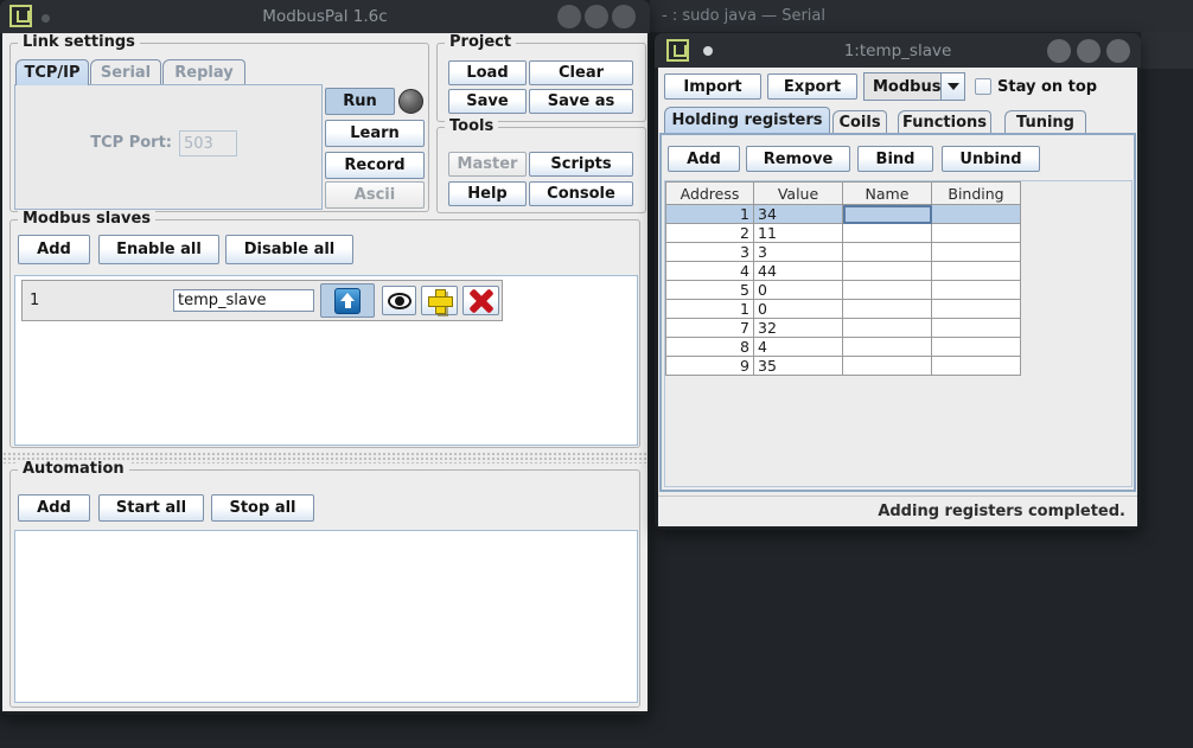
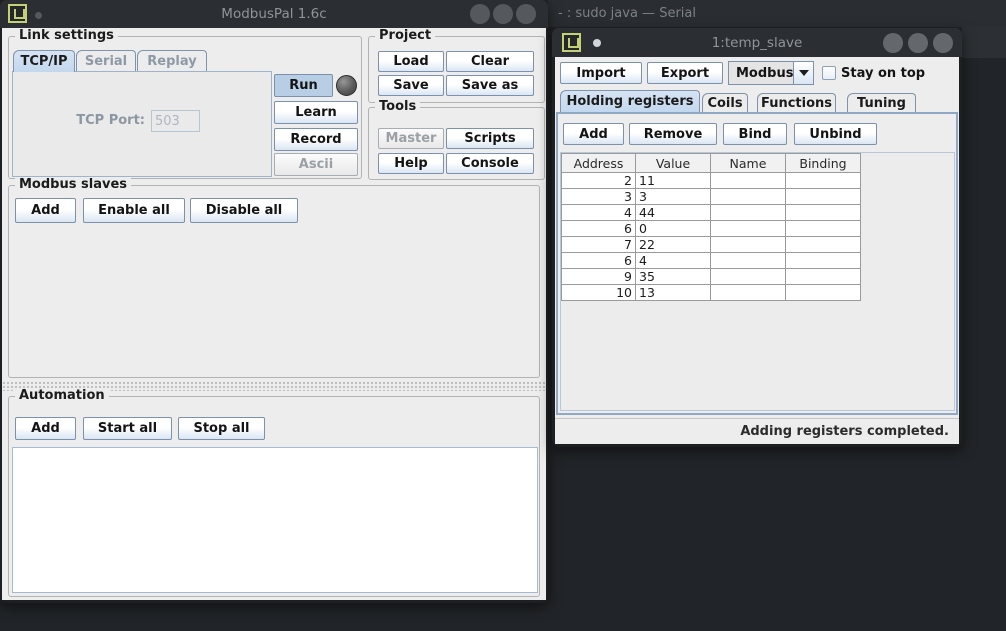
  - : sudo java — Serial
  ModbusPal 1.6c
  Link settings
  TCP/IP
  Serial
  Replay
  TCP Port:
  503
  Run
  Learn
  Record
  Ascii
  Project
  Load
  Clear
  Save
  Save as
  Tools
  Master
  Scripts
  Help
  Console
  Modbus slaves
  Add
  Enable all
  Disable all
- 1
- temp_slave
  Automation
  Add
  Start all
  Stop all
  1:temp_slave
  Import
  Export
  Modbus
  Stay on top
  Holding registers
  Coils
  Functions
  Tuning
  Add
  Remove
  Bind
  Unbind
  Address	Value	Name	Binding
- 1	34
  2	11
  3	3
  4	44
- 5	0
- 1	0
+ 6	0
- 7	32
+ 7	22
- 8	4
+ 6	4
  9	35
+ 10	13
  Adding registers completed.
